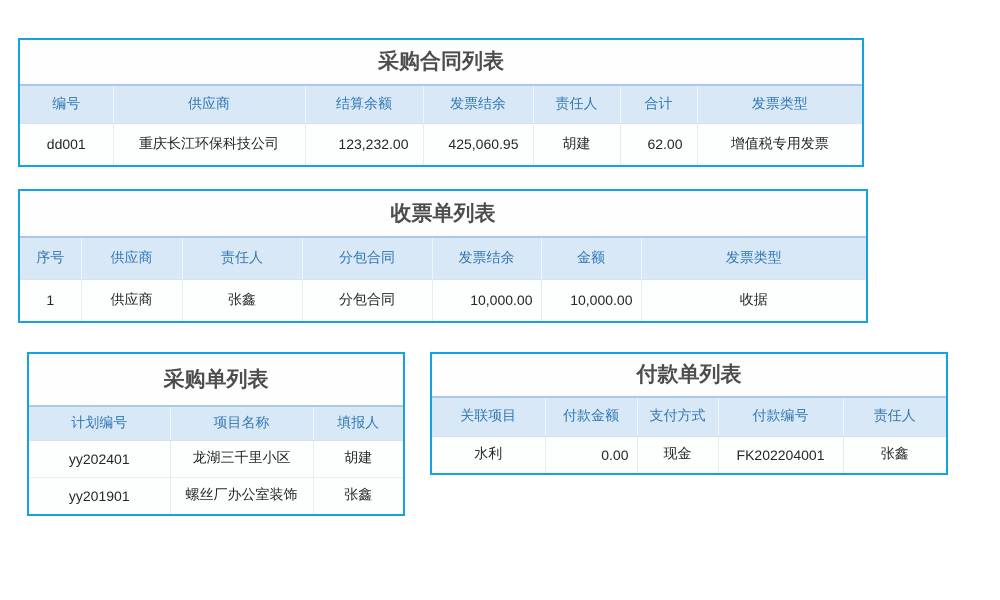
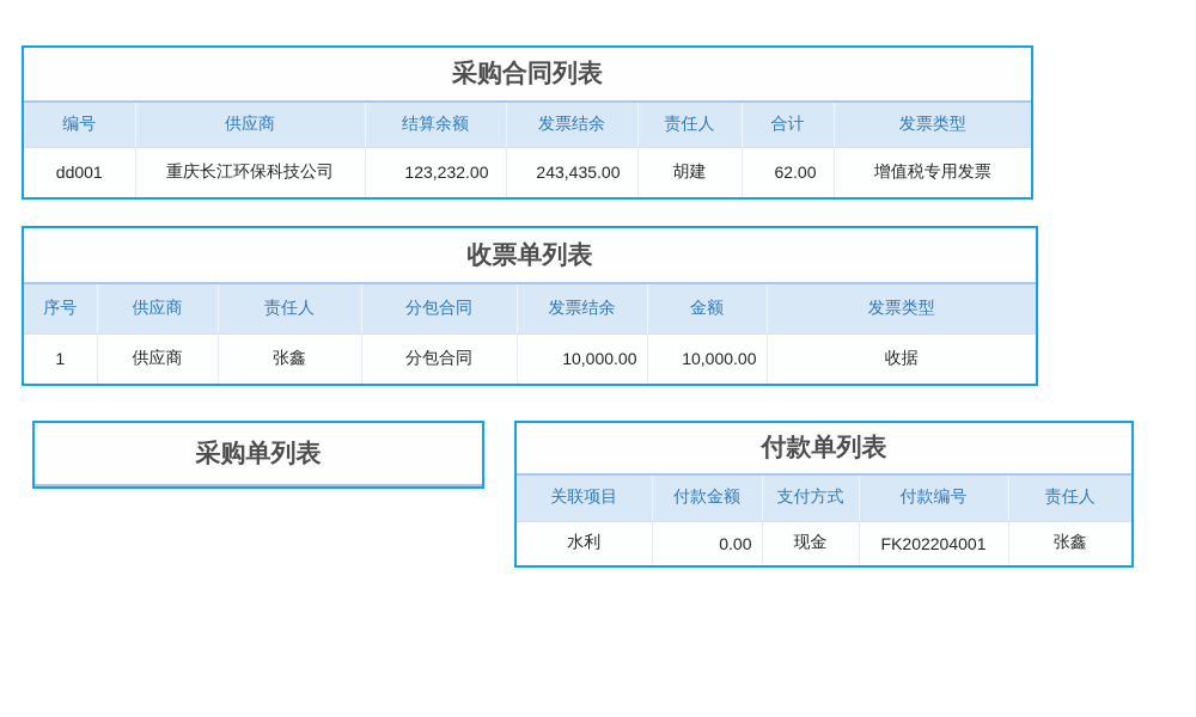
  采购合同列表
  编号	供应商	结算余额	发票结余	责任人	合计	发票类型
- dd001	重庆长江环保科技公司	123,232.00	425,060.95	胡建	62.00	增值税专用发票
+ dd001	重庆长江环保科技公司	123,232.00	243,435.00	胡建	62.00	增值税专用发票
  收票单列表
  序号	供应商	责任人	分包合同	发票结余	金额	发票类型
  1	供应商	张鑫	分包合同	10,000.00	10,000.00	收据
  采购单列表
- 计划编号	项目名称	填报人
- yy202401	龙湖三千里小区	胡建
- yy201901	螺丝厂办公室装饰	张鑫
  付款单列表
  关联项目	付款金额	支付方式	付款编号	责任人
  水利	0.00	现金	FK202204001	张鑫
